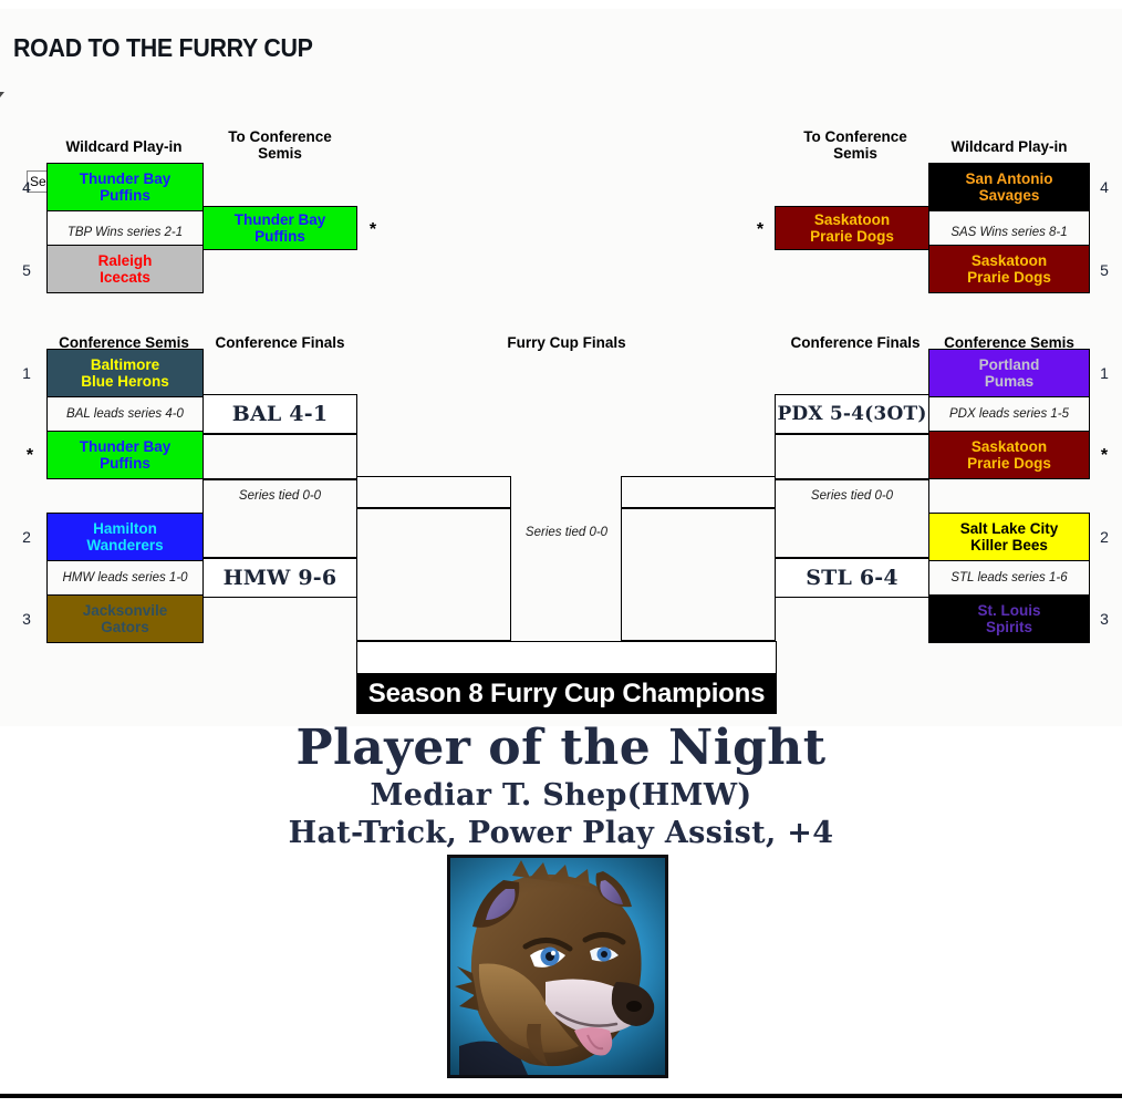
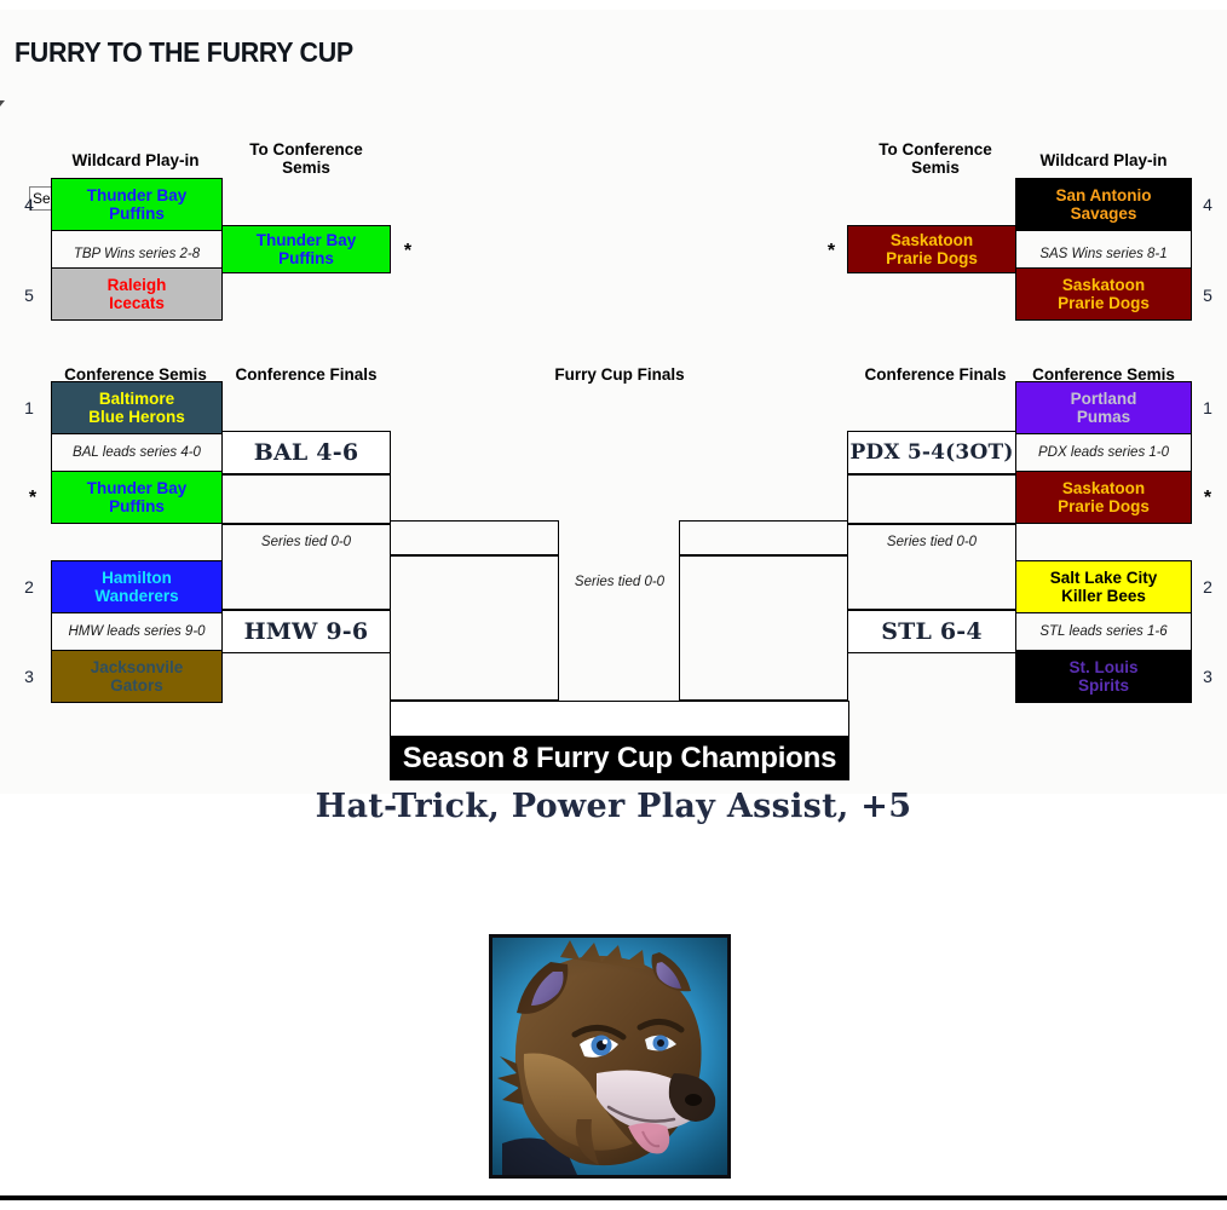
- ROAD TO THE FURRY CUP
+ FURRY TO THE FURRY CUP
  Wildcard Play-in
  To Conference
  Semis
  To Conference
  Semis
  Wildcard Play-in
  Conference Semis
  Conference Finals
  Furry Cup Finals
  Conference Finals
  Conference Semis
  4
  Thunder Bay
  Puffins
- TBP Wins series 2-1
+ TBP Wins series 2-8
  5
  Raleigh
  Icecats
  Thunder Bay
  Puffins
  *
  4
  San Antonio
  Savages
  SAS Wins series 8-1
  5
  Saskatoon
  Prarie Dogs
  Saskatoon
  Prarie Dogs
  *
  1
  Baltimore
  Blue Herons
  BAL leads series 4-0
  *
  Thunder Bay
  Puffins
  2
  Hamilton
  Wanderers
- HMW leads series 1-0
+ HMW leads series 9-0
  3
  Jacksonvile
  Gators
- BAL 4-1
+ BAL 4-6
  HMW 9-6
  Series tied 0-0
  1
  Portland
  Pumas
- PDX leads series 1-5
+ PDX leads series 1-0
  *
  Saskatoon
  Prarie Dogs
  2
  Salt Lake City
  Killer Bees
  STL leads series 1-6
  3
  St. Louis
  Spirits
  PDX 5-4(3OT)
  STL 6-4
  Series tied 0-0
  Series tied 0-0
  Season 8 Furry Cup Champions
- Player of the Night
- Mediar T. Shep(HMW)
- Hat-Trick, Power Play Assist, +4
+ Hat-Trick, Power Play Assist, +5
